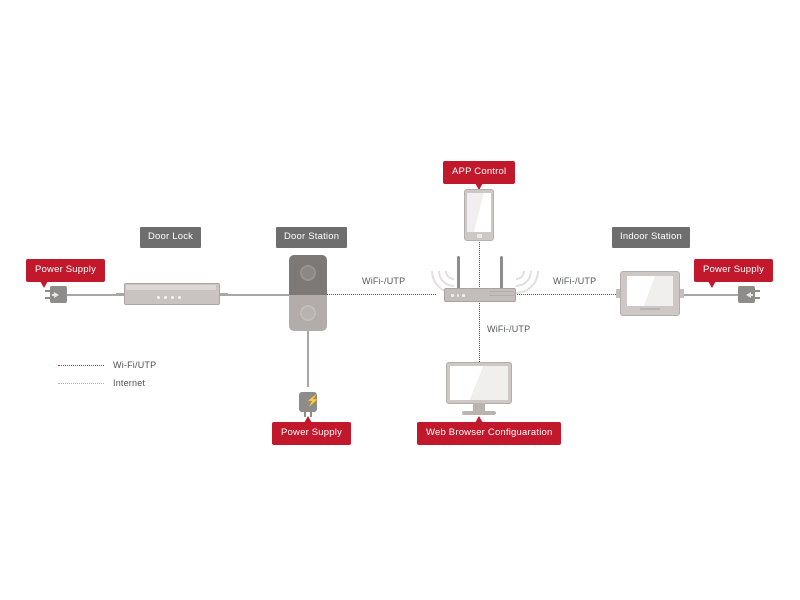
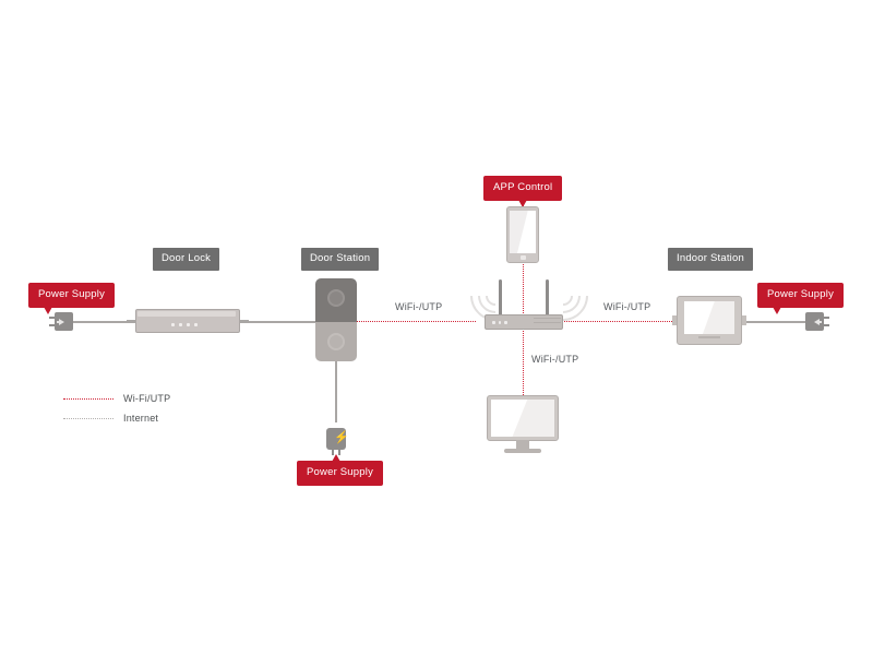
  Power Supply
  Door Lock
  Door Station
  ⚡
  Power Supply
  WiFi-/UTP
  APP Control
  WiFi-/UTP
- Web Browser Configuaration
  WiFi-/UTP
  Indoor Station
  Power Supply
  Wi-Fi/UTP
  Internet
